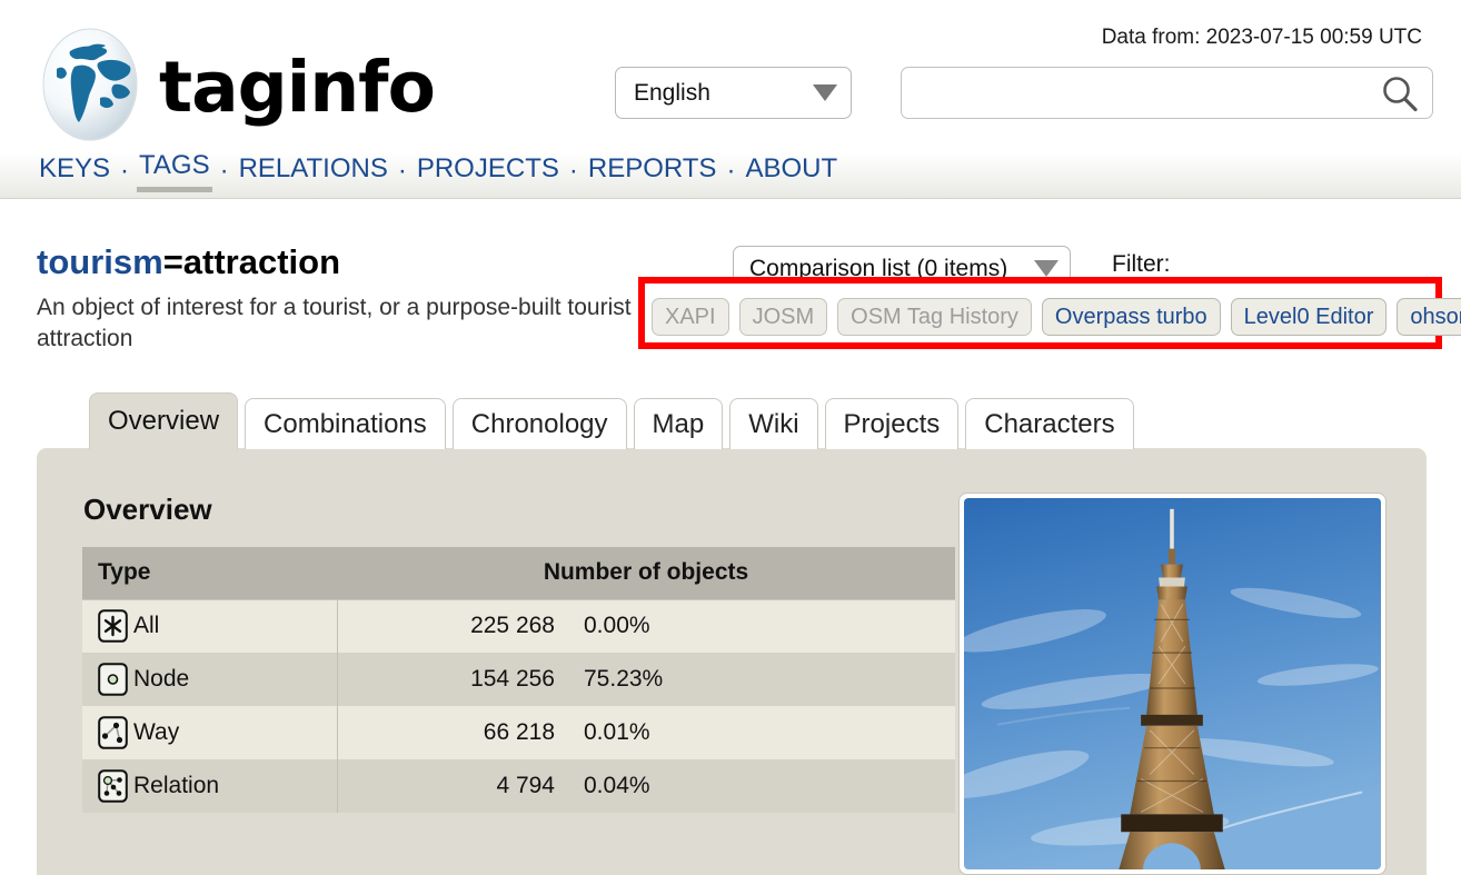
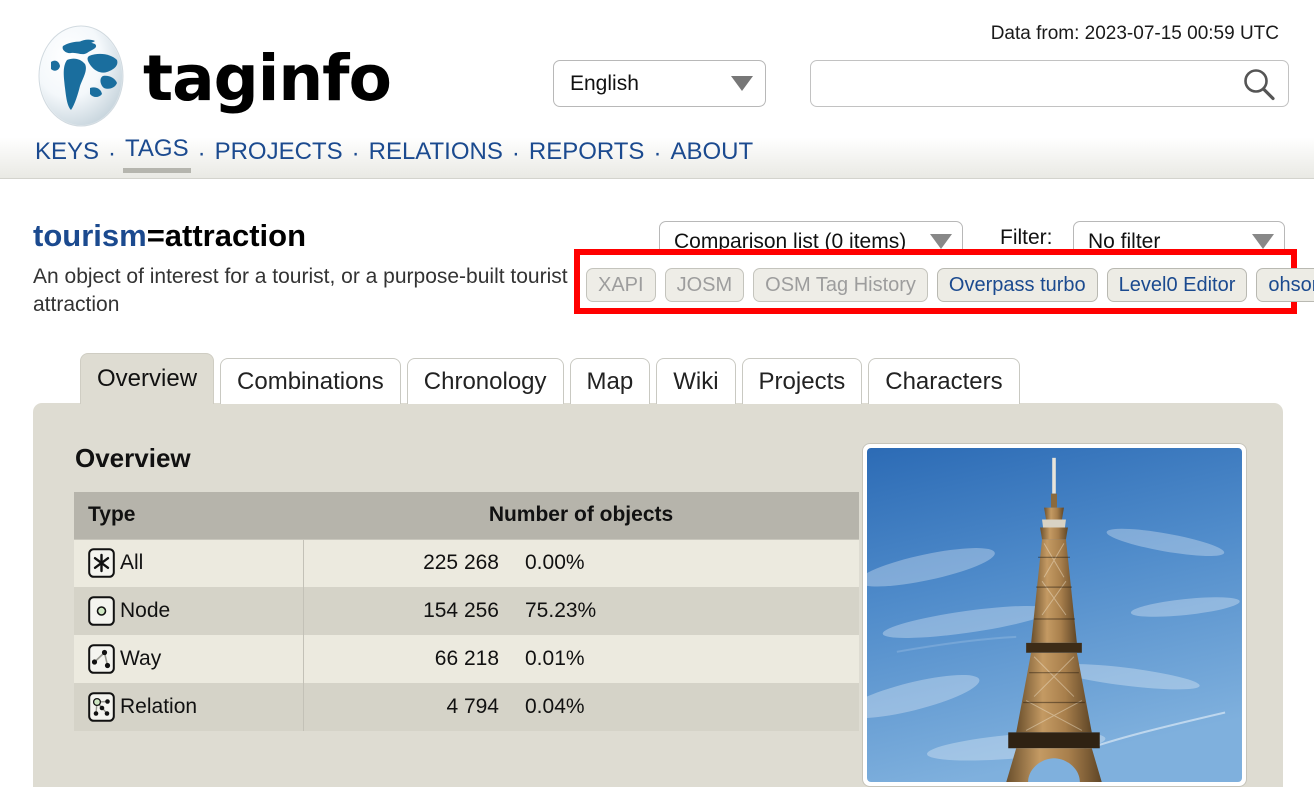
  taginfo
  Data from: 2023-07-15 00:59 UTC
  English
  KEYS
  ·
  TAGS
  ·
- RELATIONS
+ PROJECTS
  ·
- PROJECTS
+ RELATIONS
  ·
  REPORTS
  ·
  ABOUT
  tourism=attraction
  An object of interest for a tourist, or a purpose-built tourist attraction
  Comparison list (0 items)
  Filter:
+ No filter
  XAPI
  JOSM
  OSM Tag History
  Overpass turbo
  Level0 Editor
  Overview
  Combinations
  Chronology
  Map
  Wiki
  Projects
  Characters
  Overview
  Type	Number of objects
  All	225 268	0.00%
  Node	154 256	75.23%
  Way	66 218	0.01%
  Relation	4 794	0.04%
